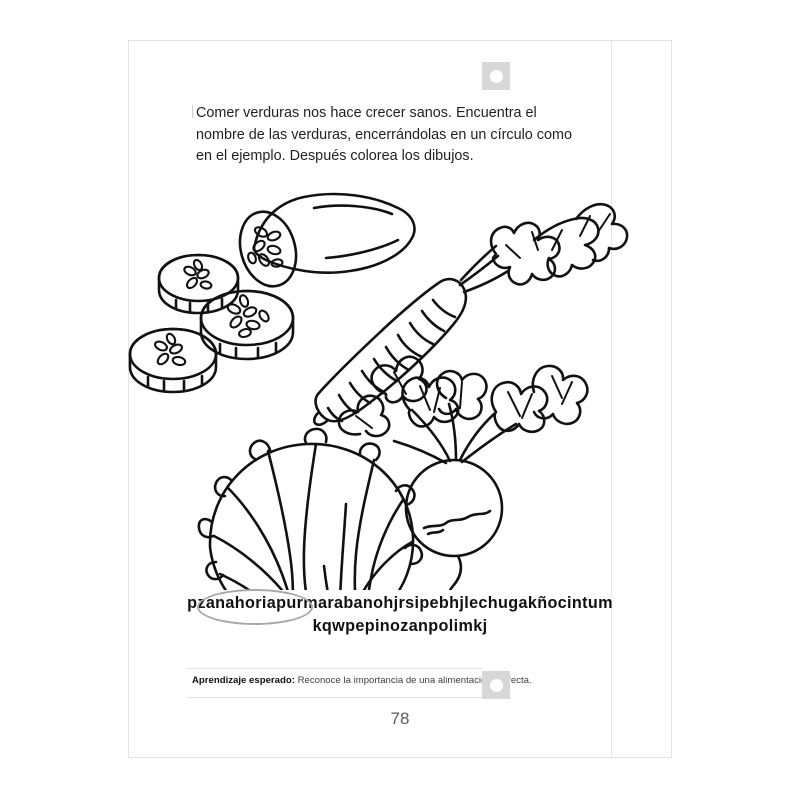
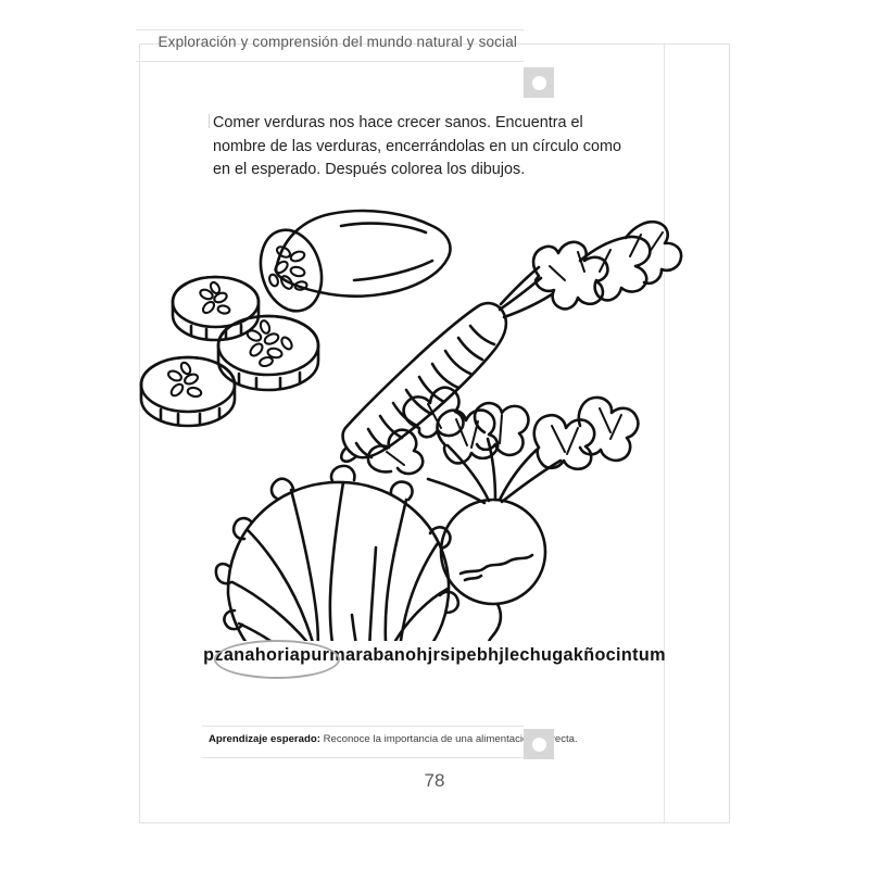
+ Exploración y comprensión del mundo natural y social
- Comer verduras nos hace crecer sanos. Encuentra el nombre de las verduras, encerrándolas en un círculo como en el ejemplo. Después colorea los dibujos.
+ Comer verduras nos hace crecer sanos. Encuentra el nombre de las verduras, encerrándolas en un círculo como en el esperado. Después colorea los dibujos.
  pzanahoriapurmarabanohjrsipebhjlechugakñocintum
- kqwpepinozanpolimkj
  Aprendizaje esperado: Reconoce la importancia de una alimentaciecta.
  78
